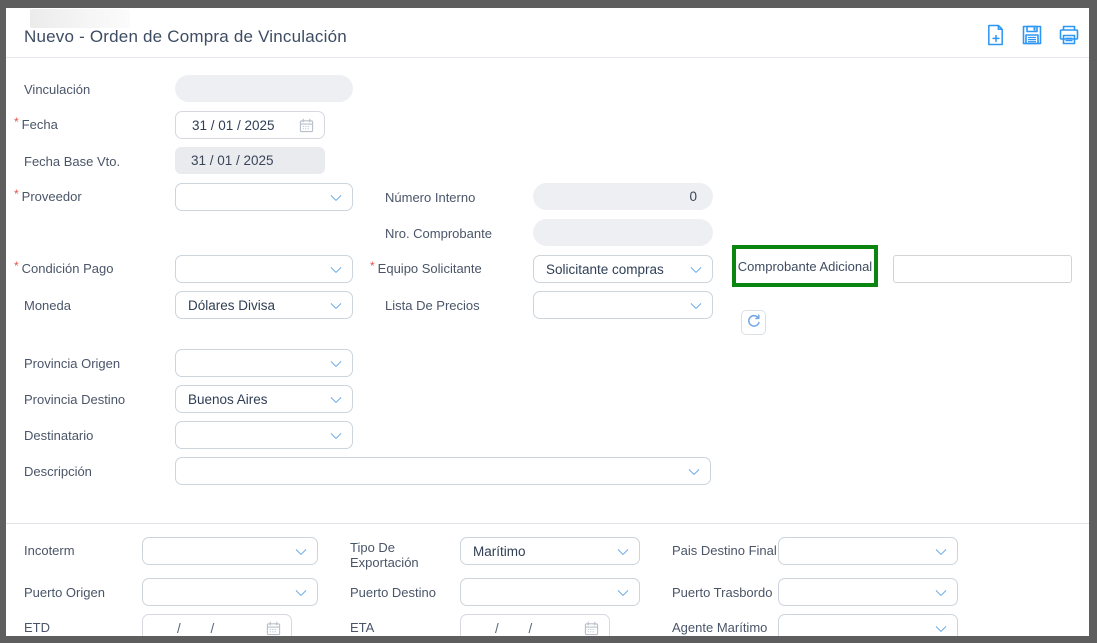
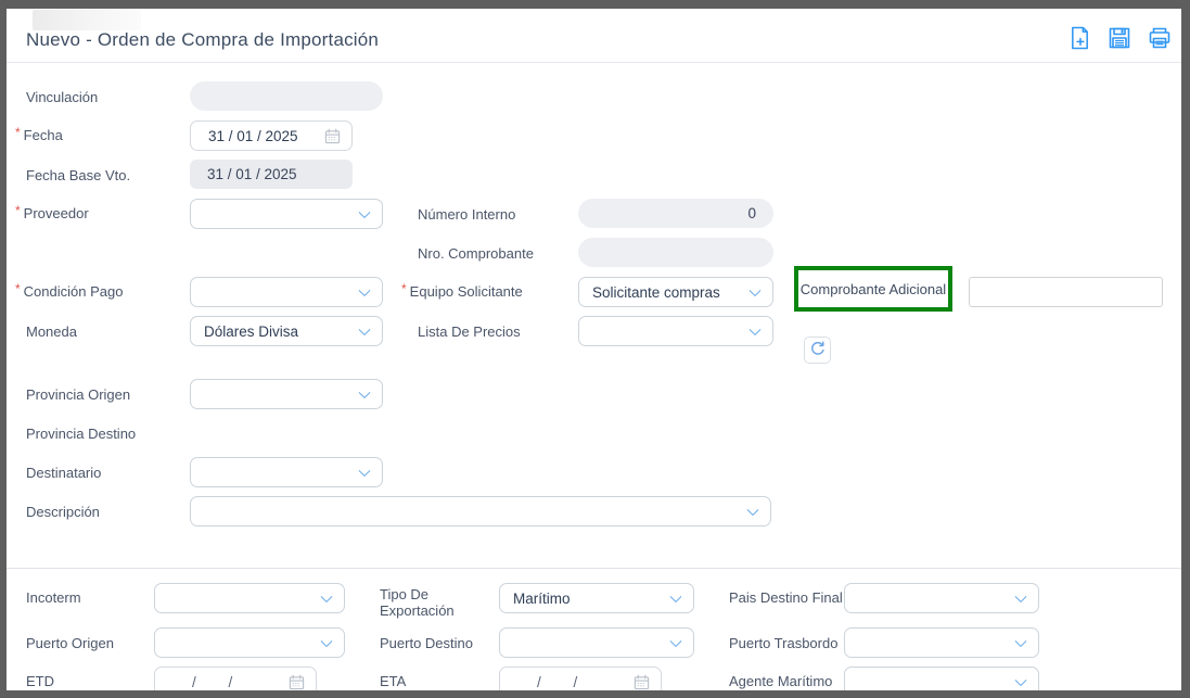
- Nuevo - Orden de Compra de Vinculación
+ Nuevo - Orden de Compra de Importación
  Vinculación
  * Fecha
  31 / 01 / 2025
  Fecha Base Vto.
  31 / 01 / 2025
  * Proveedor
  Número Interno
  0
  Nro. Comprobante
  * Condición Pago
  * Equipo Solicitante
  Solicitante compras
  Comprobante Adicional
  Moneda
  Dólares Divisa
  Lista De Precios
  Provincia Origen
  Provincia Destino
- Buenos Aires
  Destinatario
  Descripción
  Incoterm
  Tipo De Exportación
  Marítimo
  Pais Destino Final
  Puerto Origen
  Puerto Destino
  Puerto Trasbordo
  ETD
  / /
  ETA
  / /
  Agente Marítimo
